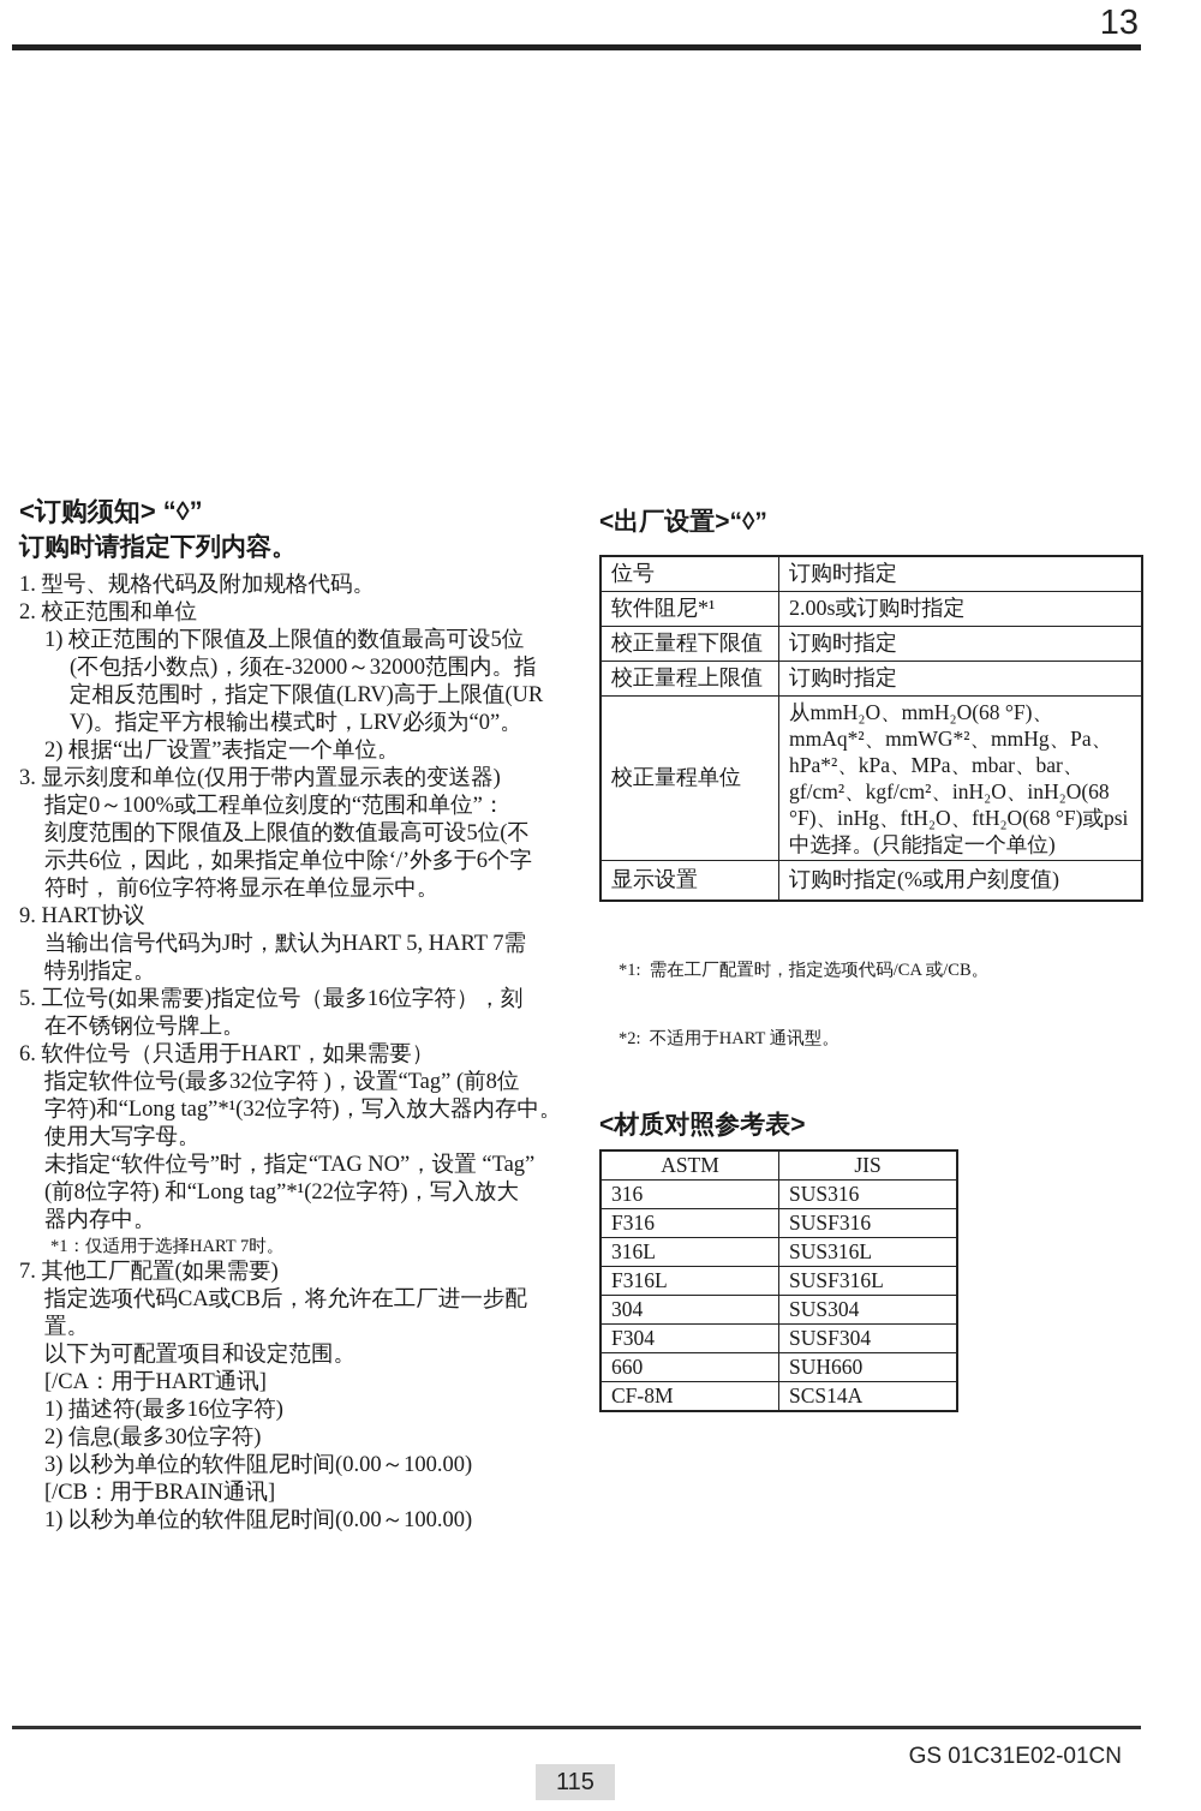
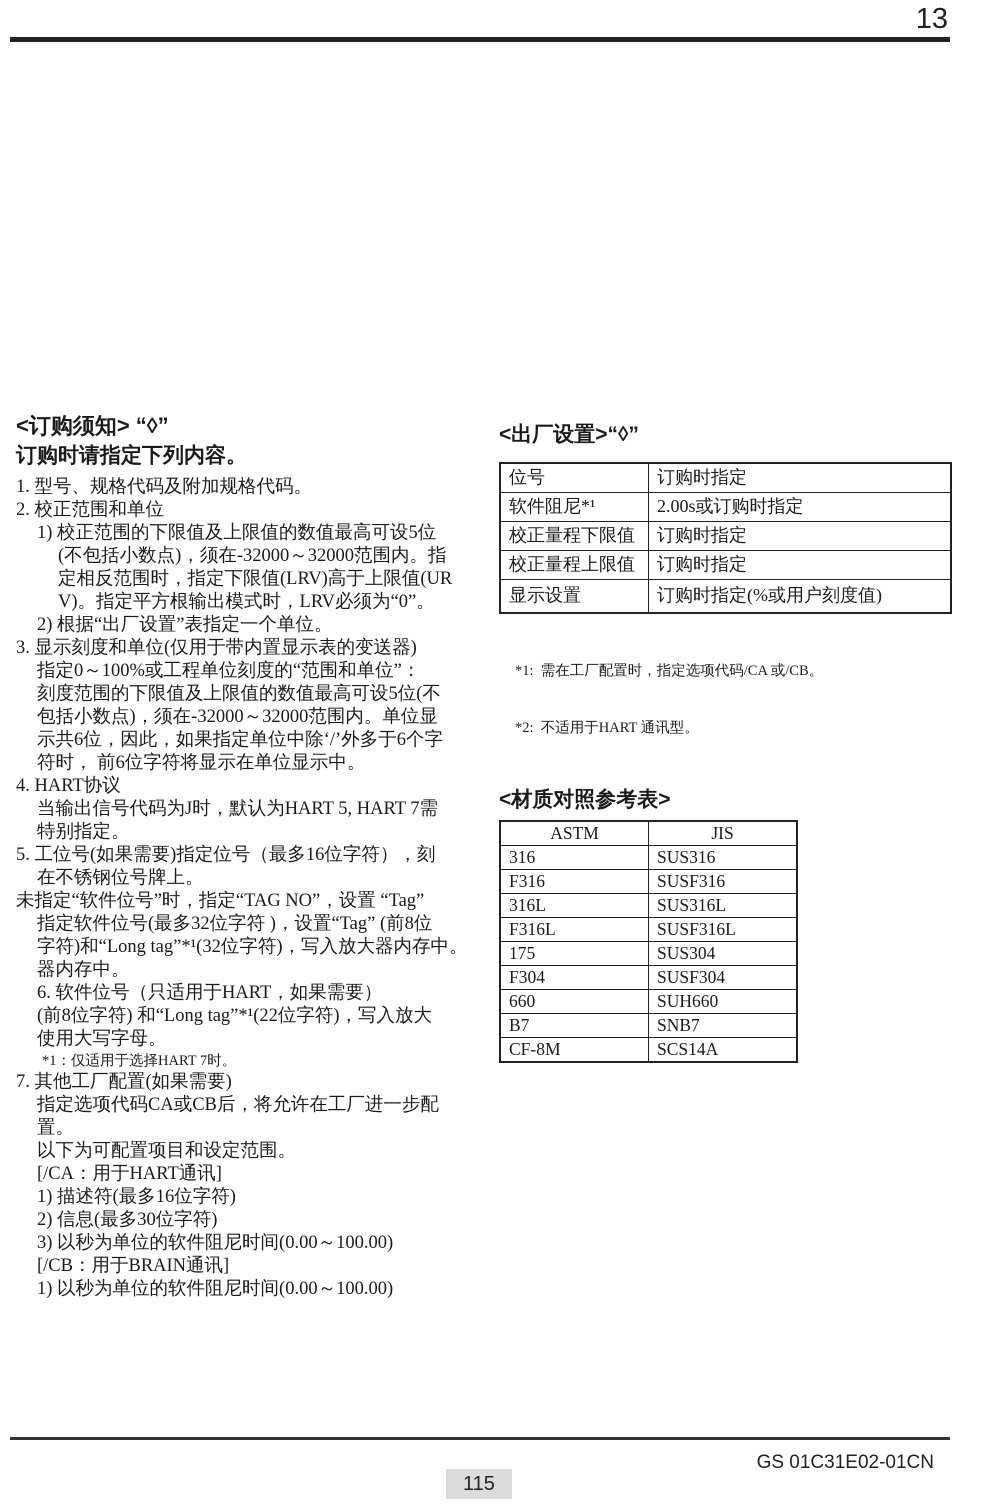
  13
  <订购须知> “◊”
  订购时请指定下列内容。
  1. 型号、规格代码及附加规格代码。
  2. 校正范围和单位
  1) 校正范围的下限值及上限值的数值最高可设5位
  (不包括小数点)，须在-32000～32000范围内。指
  定相反范围时，指定下限值(LRV)高于上限值(UR
  V)。指定平方根输出模式时，LRV必须为“0”。
  2) 根据“出厂设置”表指定一个单位。
  3. 显示刻度和单位(仅用于带内置显示表的变送器)
  指定0～100%或工程单位刻度的“范围和单位”：
  刻度范围的下限值及上限值的数值最高可设5位(不
+ 包括小数点)，须在-32000～32000范围内。单位显
  示共6位，因此，如果指定单位中除‘/’外多于6个字
  符时， 前6位字符将显示在单位显示中。
- 9. HART协议
+ 4. HART协议
  当输出信号代码为J时，默认为HART 5, HART 7需
  特别指定。
  5. 工位号(如果需要)指定位号（最多16位字符），刻
  在不锈钢位号牌上。
- 6. 软件位号（只适用于HART，如果需要）
+ 未指定“软件位号”时，指定“TAG NO”，设置 “Tag”
  指定软件位号(最多32位字符 )，设置“Tag” (前8位
  字符)和“Long tag”*¹(32位字符)，写入放大器内存中。
- 使用大写字母。
+ 器内存中。
- 未指定“软件位号”时，指定“TAG NO”，设置 “Tag”
+ 6. 软件位号（只适用于HART，如果需要）
  (前8位字符) 和“Long tag”*¹(22位字符)，写入放大
- 器内存中。
+ 使用大写字母。
  *1：仅适用于选择HART 7时。
  7. 其他工厂配置(如果需要)
  指定选项代码CA或CB后，将允许在工厂进一步配
  置。
  以下为可配置项目和设定范围。
  [/CA：用于HART通讯]
  1) 描述符(最多16位字符)
  2) 信息(最多30位字符)
  3) 以秒为单位的软件阻尼时间(0.00～100.00)
  [/CB：用于BRAIN通讯]
  1) 以秒为单位的软件阻尼时间(0.00～100.00)
  <出厂设置>“◊”
  位号	订购时指定
  软件阻尼*¹	2.00s或订购时指定
  校正量程下限值	订购时指定
  校正量程上限值	订购时指定
- 校正量程单位	从mmH₂O、mmH₂O(68 °F)、mmAq*²、mmWG*²、mmHg、Pa、hPa*²、kPa、MPa、mbar、bar、gf/cm²、kgf/cm²、inH₂O、inH₂O(68 °F)、inHg、ftH₂O、ftH₂O(68 °F)或psi中选择。(只能指定一个单位)
  显示设置	订购时指定(%或用户刻度值)
  *1: 需在工厂配置时，指定选项代码/CA 或/CB。
  *2: 不适用于HART 通讯型。
  <材质对照参考表>
  ASTM	JIS
  316	SUS316
  F316	SUSF316
  316L	SUS316L
  F316L	SUSF316L
- 304	SUS304
+ 175	SUS304
  F304	SUSF304
  660	SUH660
+ B7	SNB7
  CF-8M	SCS14A
  GS 01C31E02-01CN
  115
